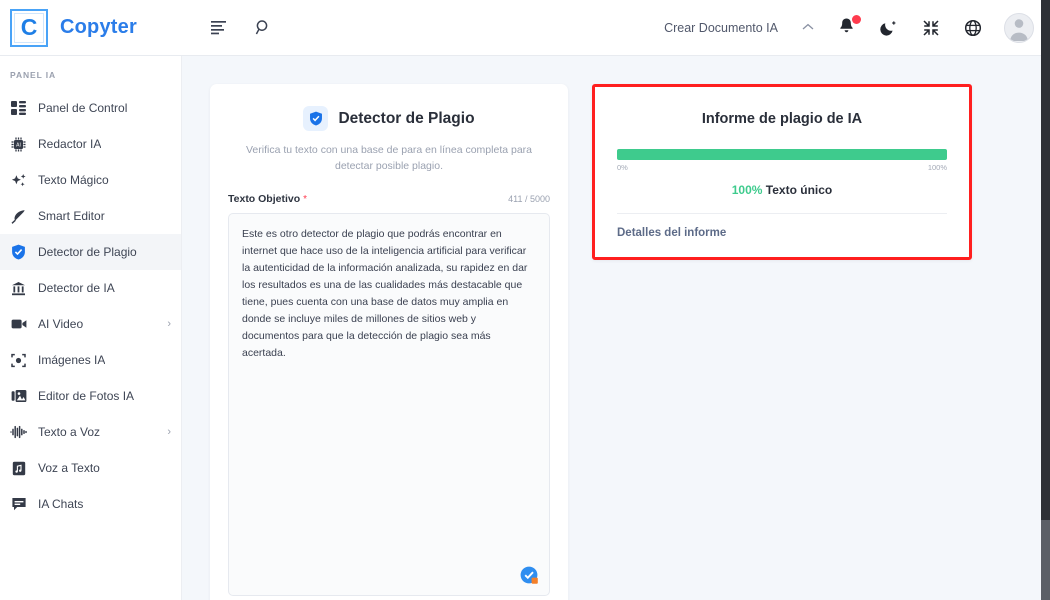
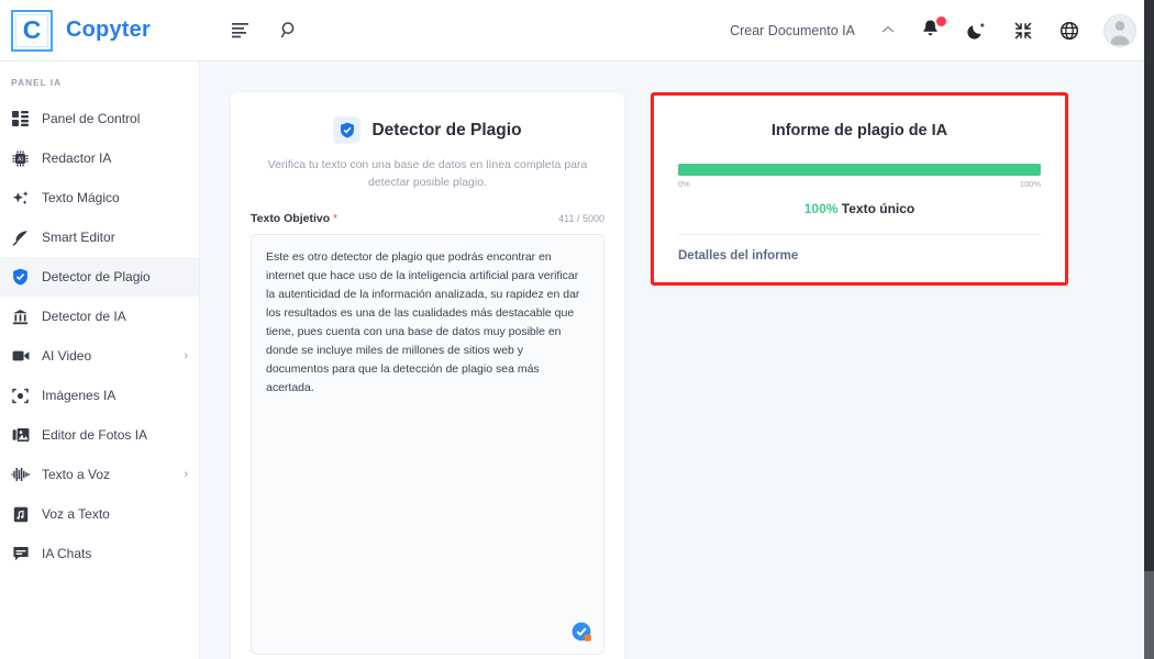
  C
  Copyter
  Crear Documento IA
  PANEL IA
  Panel de Control
  Redactor IA
  Texto Mágico
  Smart Editor
  Detector de Plagio
  Detector de IA
  AI Video
  ›
  Imágenes IA
  Editor de Fotos IA
  Texto a Voz
  ›
  Voz a Texto
  IA Chats
  Detector de Plagio
- Verifica tu texto con una base de para en línea completa para detectar posible plagio.
+ Verifica tu texto con una base de datos en línea completa para detectar posible plagio.
  Texto Objetivo
  *
  411 / 5000
- Este es otro detector de plagio que podrás encontrar en internet que hace uso de la inteligencia artificial para verificar la autenticidad de la información analizada, su rapidez en dar los resultados es una de las cualidades más destacable que tiene, pues cuenta con una base de datos muy amplia en donde se incluye miles de millones de sitios web y documentos para que la detección de plagio sea más acertada.
+ Este es otro detector de plagio que podrás encontrar en internet que hace uso de la inteligencia artificial para verificar la autenticidad de la información analizada, su rapidez en dar los resultados es una de las cualidades más destacable que tiene, pues cuenta con una base de datos muy posible en donde se incluye miles de millones de sitios web y documentos para que la detección de plagio sea más acertada.
  Informe de plagio de IA
  0%
  100%
  100% Texto único
  Detalles del informe
